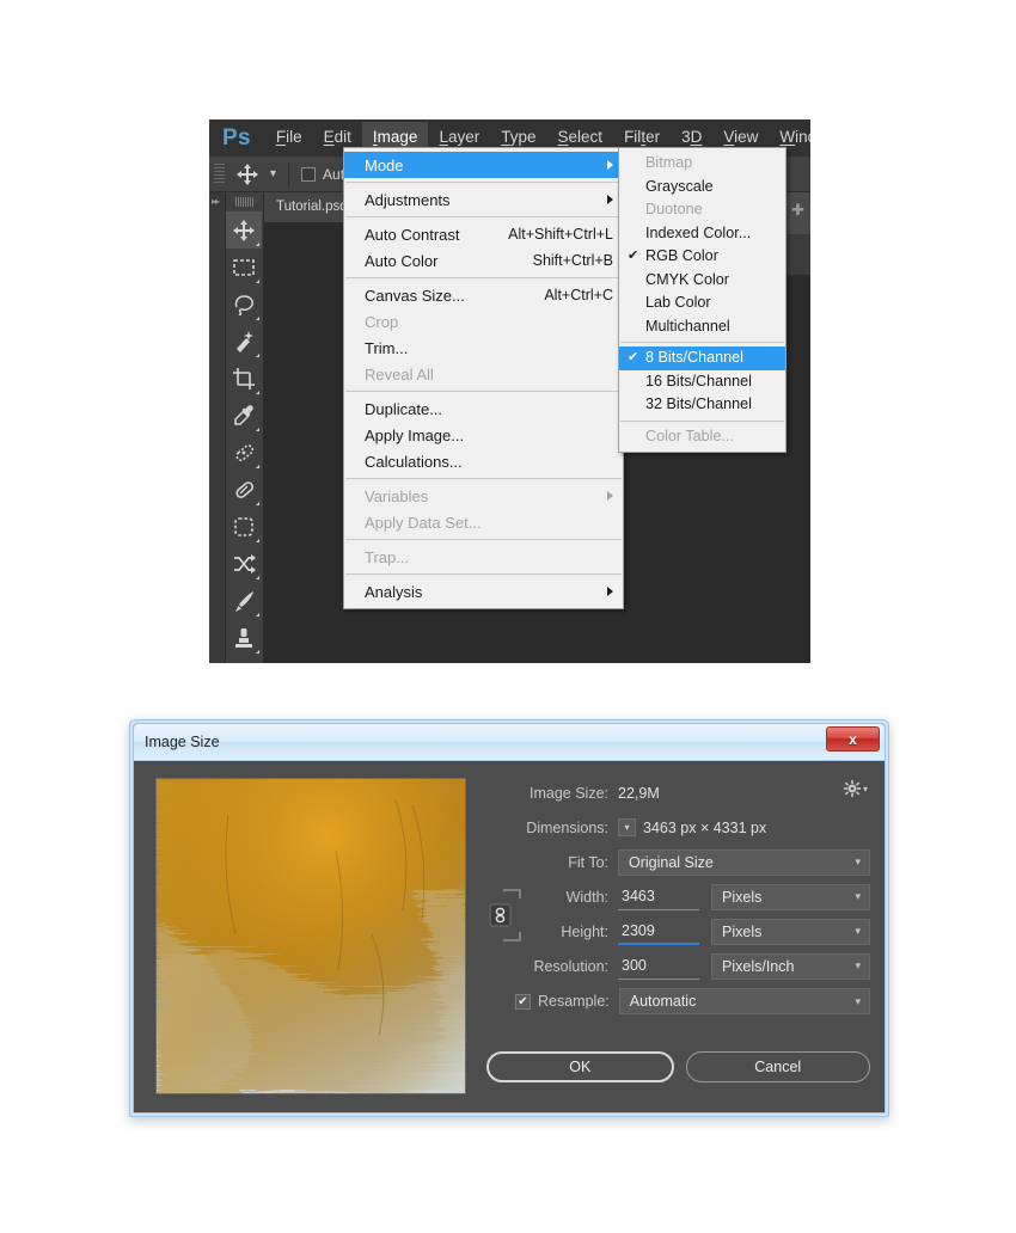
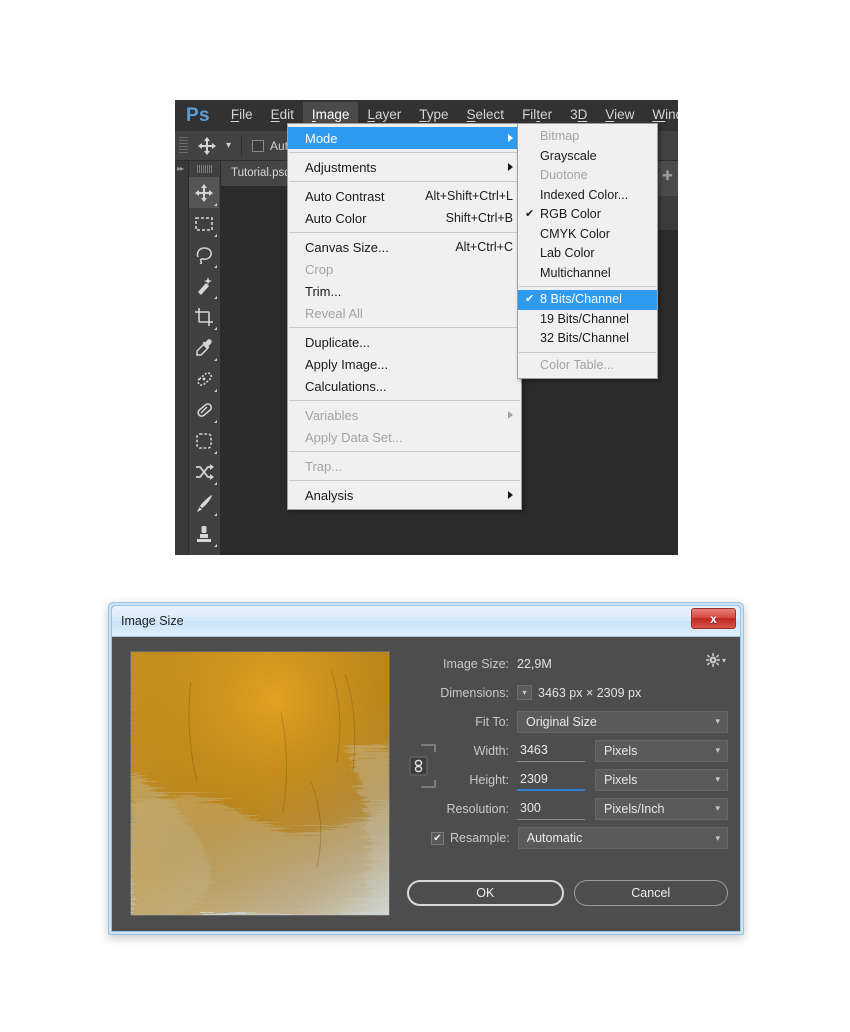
  Ps
  File
  Edit
  Image
  Layer
  Type
  Select
  Filter
  3D
  View
  ▾
  ▸▸
  Tutorial.ps
  ✚
  Mode
  Adjustments
  Auto Contrast
  Alt+Shift+Ctrl+L
  Auto Color
  Shift+Ctrl+B
  Canvas Size...
  Alt+Ctrl+C
  Crop
  Trim...
  Reveal All
  Duplicate...
  Apply Image...
  Calculations...
  Variables
  Apply Data Set...
  Trap...
  Analysis
  Bitmap
  Grayscale
  Duotone
  Indexed Color...
  ✔
  RGB Color
  CMYK Color
  Lab Color
  Multichannel
  ✔
  8 Bits/Channel
- 16 Bits/Channel
+ 19 Bits/Channel
  32 Bits/Channel
  Color Table...
  Image Size
  x
  Image Size:
  22,9M
  ▾
  Dimensions:
  ▾
- 3463 px × 4331 px
+ 3463 px × 2309 px
  Fit To:
  Original Size
  ▾
  Width:
  3463
  Pixels
  ▾
  Height:
  2309
  Pixels
  ▾
  Resolution:
  300
  Pixels/Inch
  ▾
  ✔
  Resample:
  Automatic
  ▾
  OK
  Cancel
